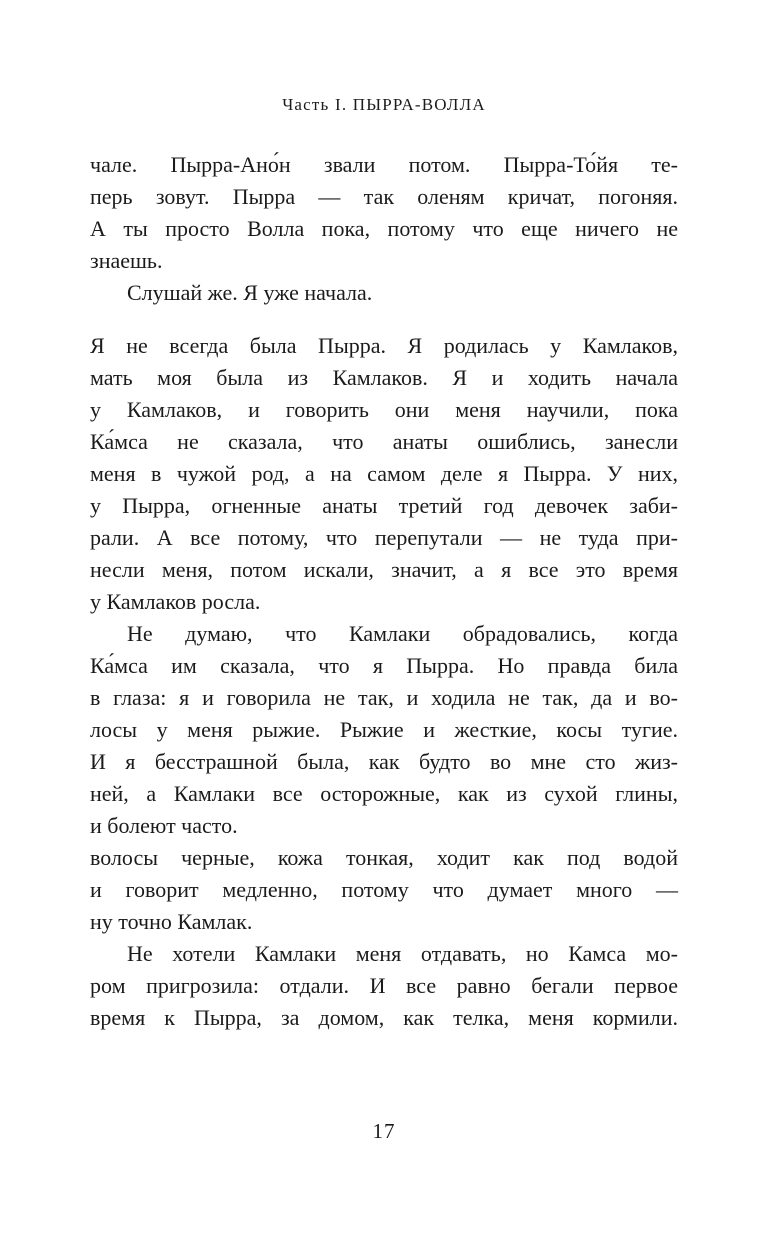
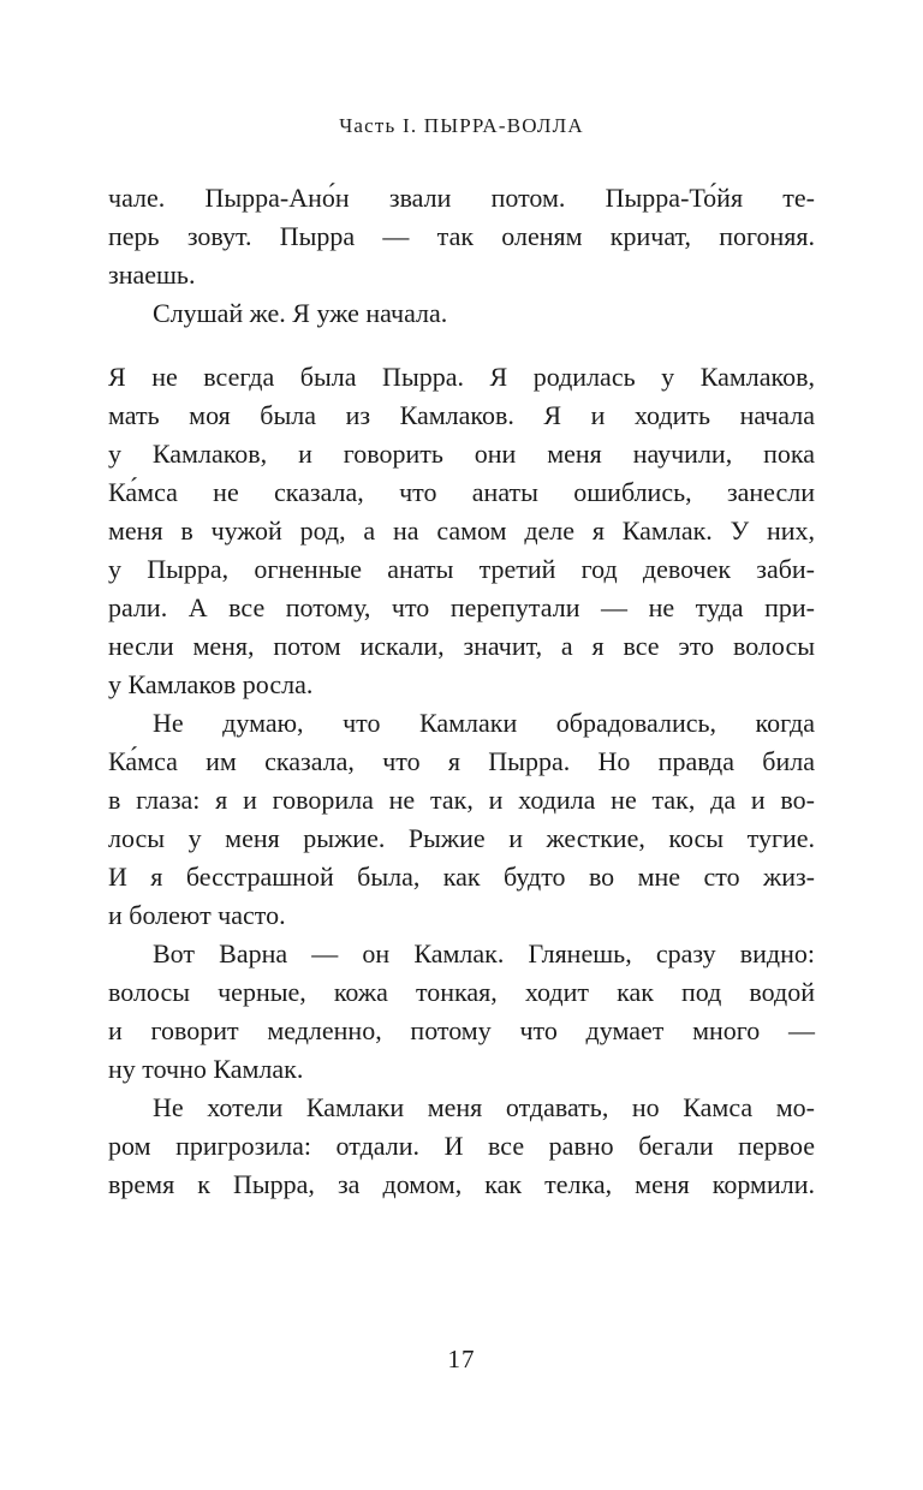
  Часть I. ПЫРРА-ВОЛЛА
  чале. Пырра-Ано́н звали потом. Пырра-То́йя те-
  перь зовут. Пырра — так оленям кричат, погоняя.
- А ты просто Волла пока, потому что еще ничего не
  знаешь.
  Слушай же. Я уже начала.
  Я не всегда была Пырра. Я родилась у Камлаков,
  мать моя была из Камлаков. Я и ходить начала
  у Камлаков, и говорить они меня научили, пока
  Ка́мса не сказала, что анаты ошиблись, занесли
- меня в чужой род, а на самом деле я Пырра. У них,
+ меня в чужой род, а на самом деле я Камлак. У них,
  у Пырра, огненные анаты третий год девочек заби-
  рали. А все потому, что перепутали — не туда при-
- несли меня, потом искали, значит, а я все это время
+ несли меня, потом искали, значит, а я все это волосы
  у Камлаков росла.
  Не думаю, что Камлаки обрадовались, когда
  Ка́мса им сказала, что я Пырра. Но правда била
  в глаза: я и говорила не так, и ходила не так, да и во-
  лосы у меня рыжие. Рыжие и жесткие, косы тугие.
  И я бесстрашной была, как будто во мне сто жиз-
- ней, а Камлаки все осторожные, как из сухой глины,
  и болеют часто.
+ Вот Варна — он Камлак. Глянешь, сразу видно:
  волосы черные, кожа тонкая, ходит как под водой
  и говорит медленно, потому что думает много —
  ну точно Камлак.
  Не хотели Камлаки меня отдавать, но Камса мо-
  ром пригрозила: отдали. И все равно бегали первое
  время к Пырра, за домом, как телка, меня кормили.
  17
